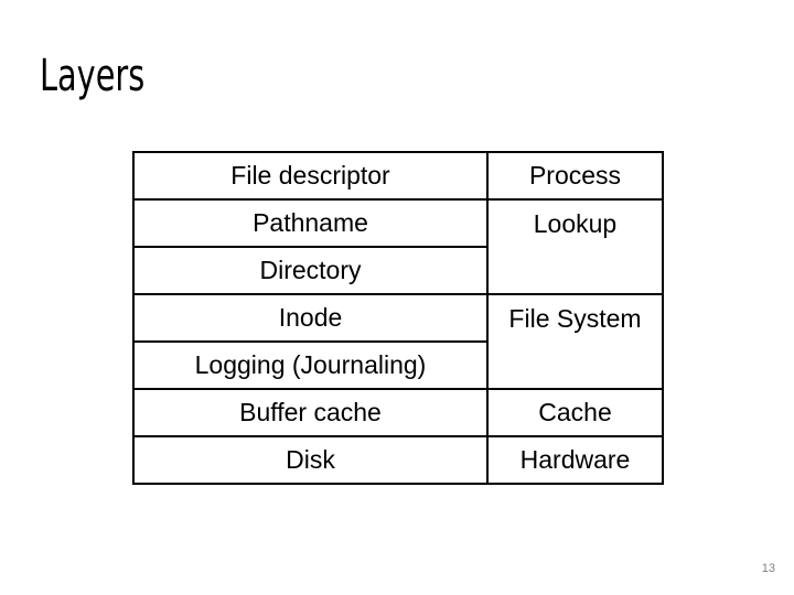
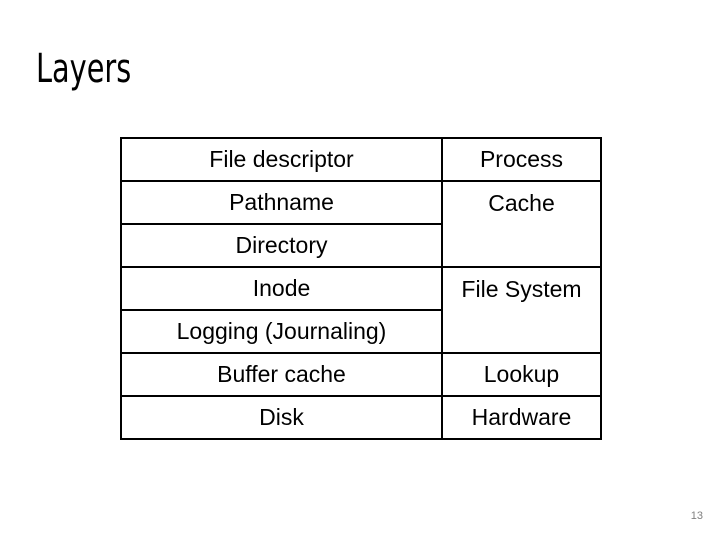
  Layers
  File descriptor	Process
- Pathname	Lookup
+ Pathname	Cache
  Directory
  Inode	File System
  Logging (Journaling)
- Buffer cache	Cache
+ Buffer cache	Lookup
  Disk	Hardware
  13
